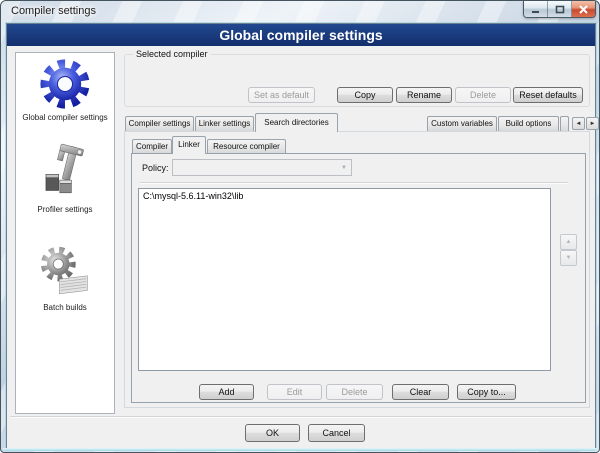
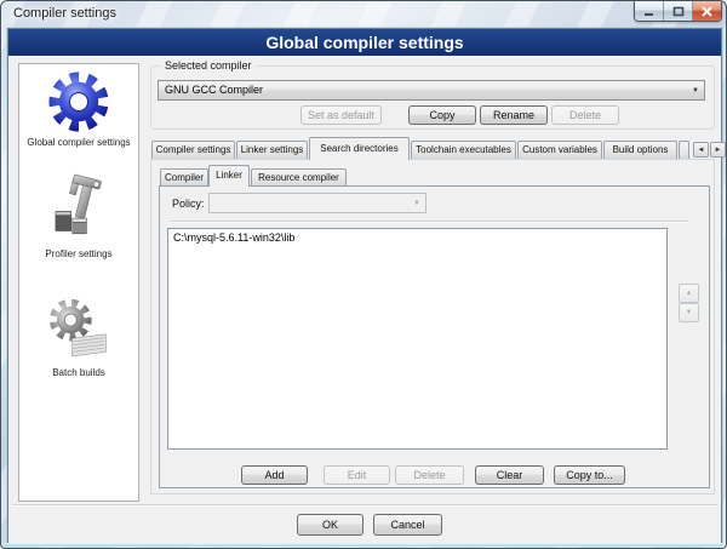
  Compiler settings
  Global compiler settings
  Global compiler settings
  Profiler settings
  Batch builds
  Selected compiler
+ GNU GCC Compiler
  Set as default
  Copy
  Rename
  Delete
- Reset defaults
  Compiler settings
  Linker settings
  Search directories
+ Toolchain executables
  Custom variables
  Build options
  Compiler
  Linker
  Resource compiler
  Policy:
  C:\mysql-5.6.11-win32\lib
  Add
  Edit
  Delete
  Clear
  Copy to...
  OK
  Cancel
